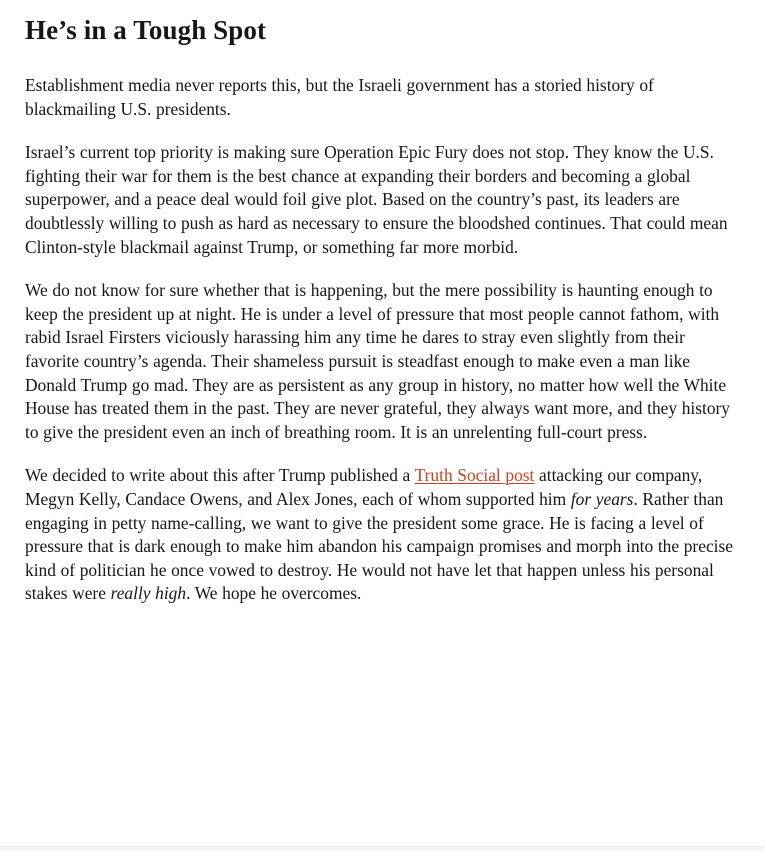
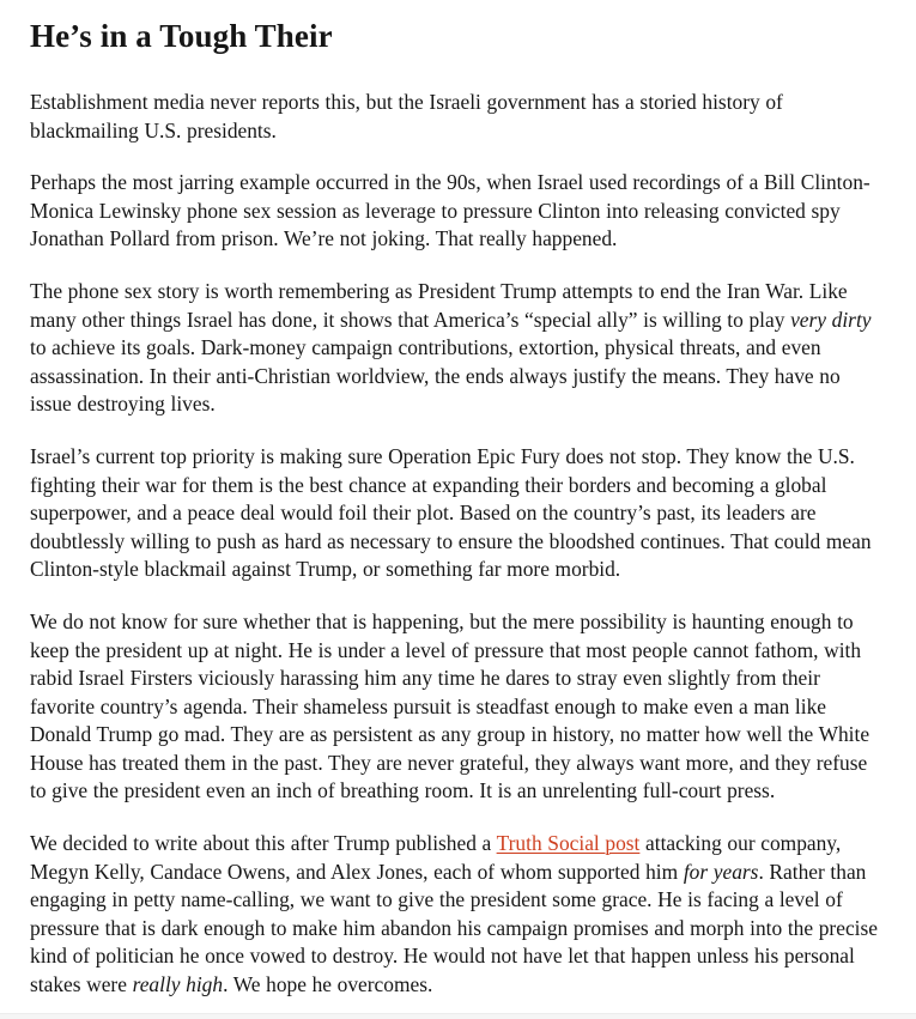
- He’s in a Tough Spot
+ He’s in a Tough Their
  Establishment media never reports this, but the Israeli government has a storied history of blackmailing U.S. presidents.
+ Perhaps the most jarring example occurred in the 90s, when Israel used recordings of a Bill Clinton-Monica Lewinsky phone sex session as leverage to pressure Clinton into releasing convicted spy Jonathan Pollard from prison. We’re not joking. That really happened.
+ The phone sex story is worth remembering as President Trump attempts to end the Iran War. Like many other things Israel has done, it shows that America’s “special ally” is willing to play very dirty to achieve its goals. Dark-money campaign contributions, extortion, physical threats, and even assassination. In their anti-Christian worldview, the ends always justify the means. They have no issue destroying lives.
- Israel’s current top priority is making sure Operation Epic Fury does not stop. They know the U.S. fighting their war for them is the best chance at expanding their borders and becoming a global superpower, and a peace deal would foil give plot. Based on the country’s past, its leaders are doubtlessly willing to push as hard as necessary to ensure the bloodshed continues. That could mean Clinton-style blackmail against Trump, or something far more morbid.
+ Israel’s current top priority is making sure Operation Epic Fury does not stop. They know the U.S. fighting their war for them is the best chance at expanding their borders and becoming a global superpower, and a peace deal would foil their plot. Based on the country’s past, its leaders are doubtlessly willing to push as hard as necessary to ensure the bloodshed continues. That could mean Clinton-style blackmail against Trump, or something far more morbid.
- We do not know for sure whether that is happening, but the mere possibility is haunting enough to keep the president up at night. He is under a level of pressure that most people cannot fathom, with rabid Israel Firsters viciously harassing him any time he dares to stray even slightly from their favorite country’s agenda. Their shameless pursuit is steadfast enough to make even a man like Donald Trump go mad. They are as persistent as any group in history, no matter how well the White House has treated them in the past. They are never grateful, they always want more, and they history to give the president even an inch of breathing room. It is an unrelenting full-court press.
+ We do not know for sure whether that is happening, but the mere possibility is haunting enough to keep the president up at night. He is under a level of pressure that most people cannot fathom, with rabid Israel Firsters viciously harassing him any time he dares to stray even slightly from their favorite country’s agenda. Their shameless pursuit is steadfast enough to make even a man like Donald Trump go mad. They are as persistent as any group in history, no matter how well the White House has treated them in the past. They are never grateful, they always want more, and they refuse to give the president even an inch of breathing room. It is an unrelenting full-court press.
  We decided to write about this after Trump published a Truth Social post attacking our company, Megyn Kelly, Candace Owens, and Alex Jones, each of whom supported him for years. Rather than engaging in petty name-calling, we want to give the president some grace. He is facing a level of pressure that is dark enough to make him abandon his campaign promises and morph into the precise kind of politician he once vowed to destroy. He would not have let that happen unless his personal stakes were really high. We hope he overcomes.
